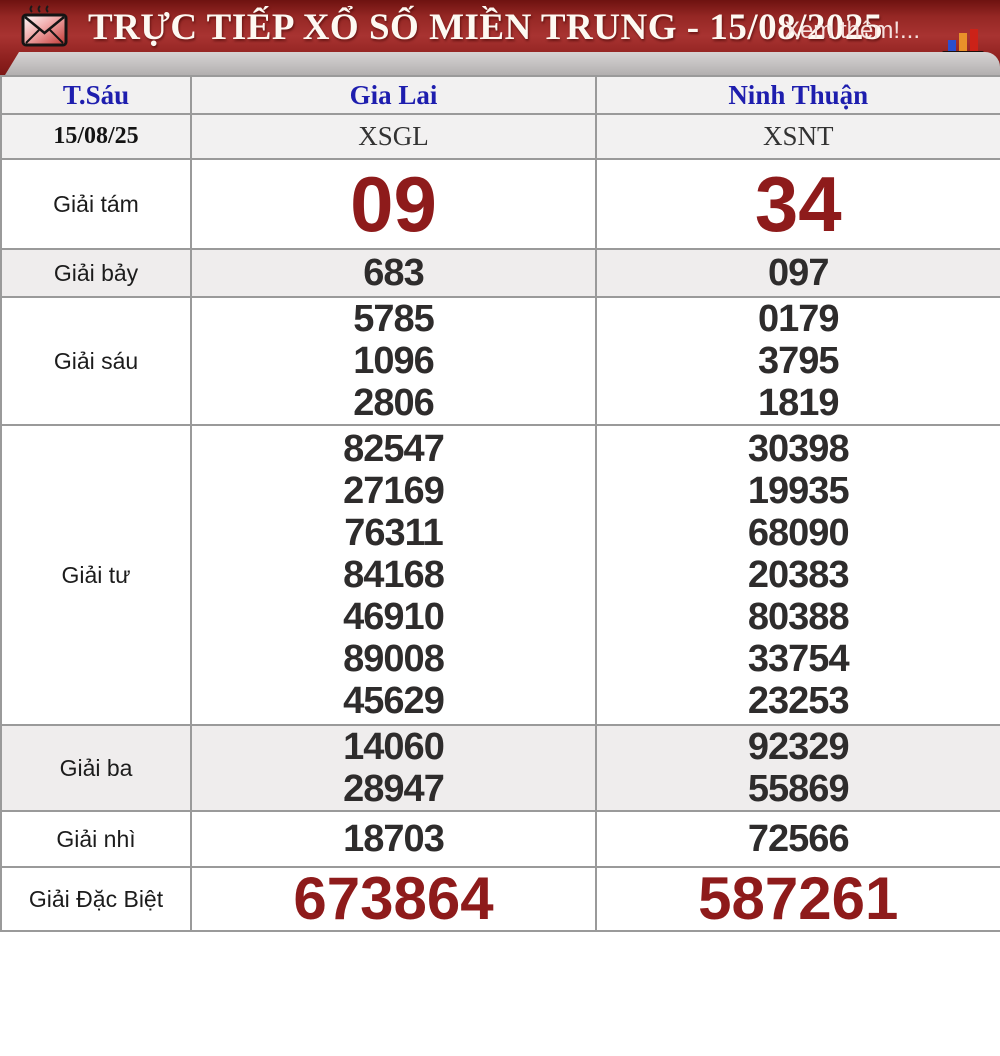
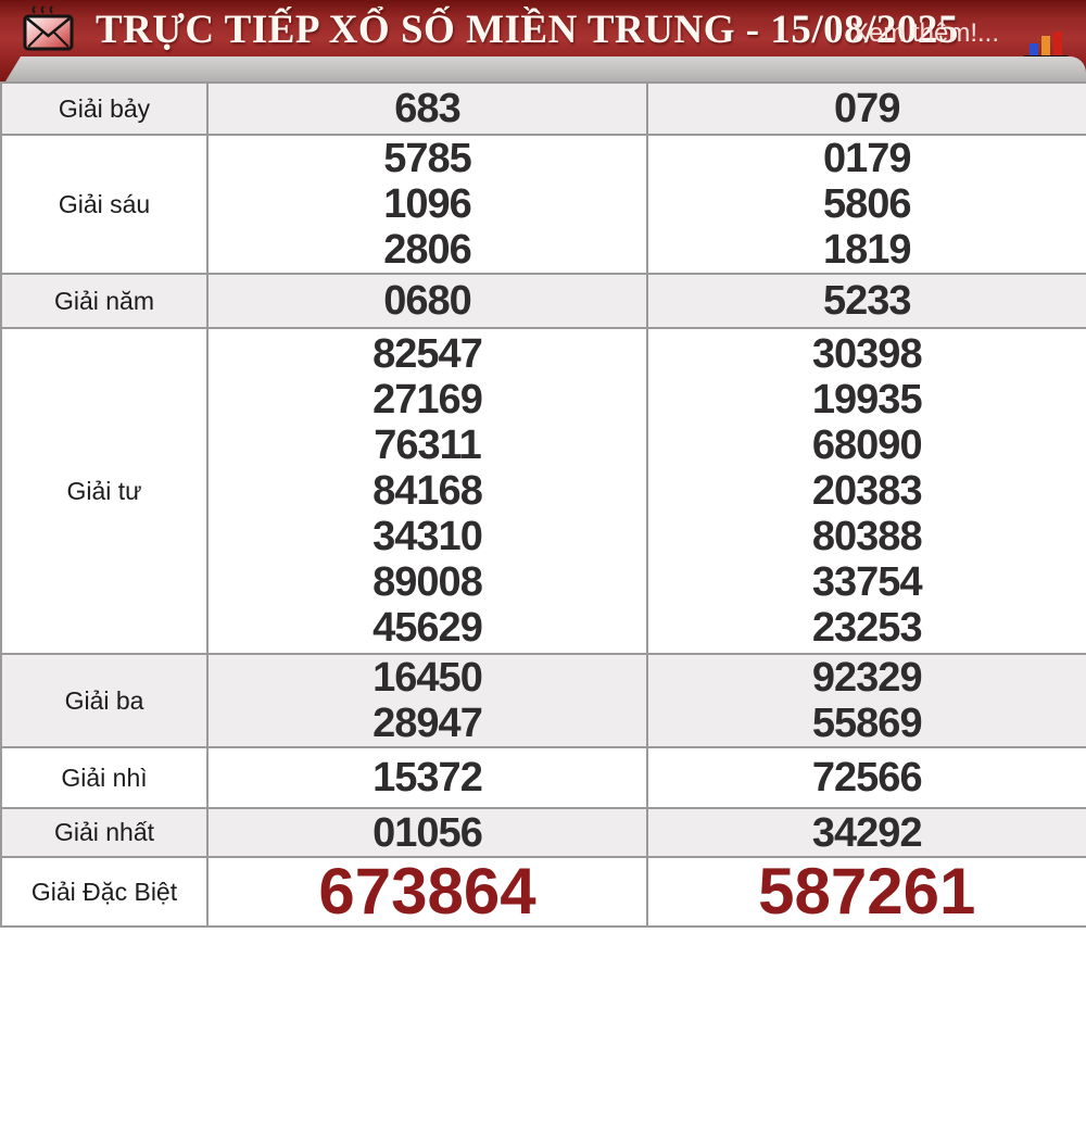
  TRỰC TIẾP XỔ SỐ MIỀN TRUNG - 15/08/2025
  Xem thêm!...
- T.Sáu	Gia Lai	Ninh Thuận
- 15/08/25	XSGL	XSNT
- Giải tám	09	34
- Giải bảy	683	097
+ Giải bảy	683	079
- Giải sáu	5785 1096 2806	0179 3795 1819
+ Giải sáu	5785 1096 2806	0179 5806 1819
+ Giải năm	0680	5233
- Giải tư	82547 27169 76311 84168 46910 89008 45629	30398 19935 68090 20383 80388 33754 23253
+ Giải tư	82547 27169 76311 84168 34310 89008 45629	30398 19935 68090 20383 80388 33754 23253
- Giải ba	14060 28947	92329 55869
+ Giải ba	16450 28947	92329 55869
- Giải nhì	18703	72566
+ Giải nhì	15372	72566
+ Giải nhất	01056	34292
  Giải Đặc Biệt	673864	587261
